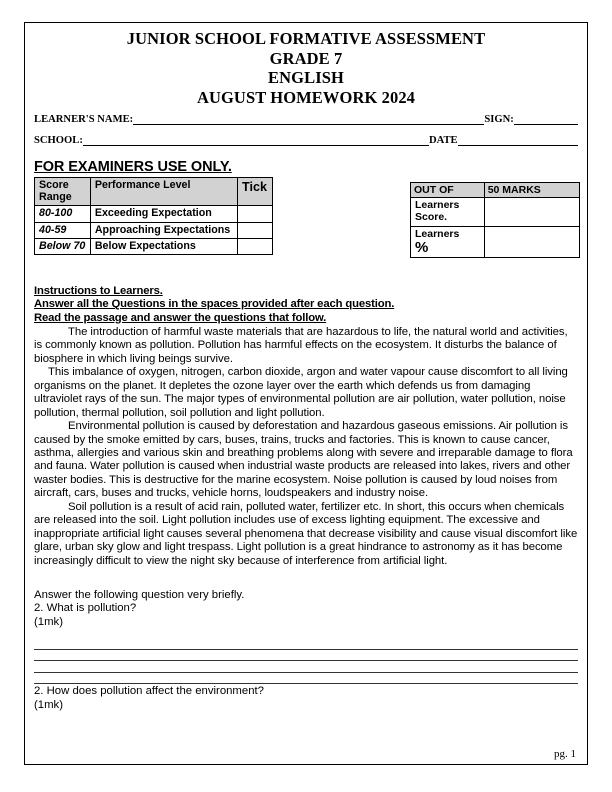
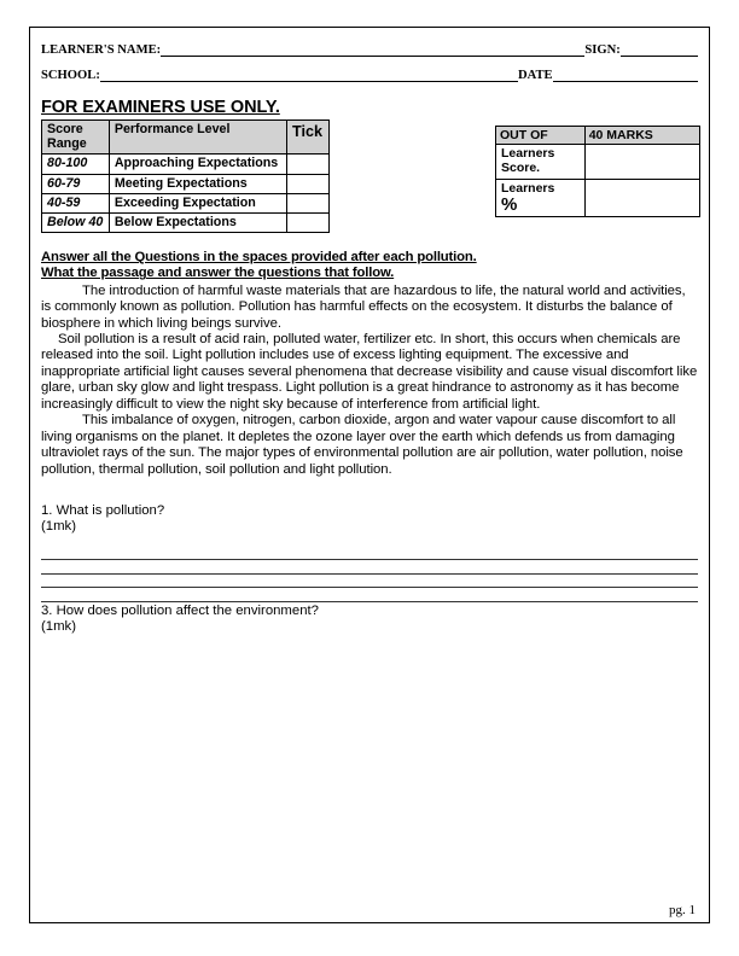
- JUNIOR SCHOOL FORMATIVE ASSESSMENT
- GRADE 7
- ENGLISH
- AUGUST HOMEWORK 2024
  LEARNER'S NAME:
  SIGN:
  SCHOOL:
  DATE
  FOR EXAMINERS USE ONLY.
  Score Range	Performance Level	Tick
- 80-100	Exceeding Expectation
+ 80-100	Approaching Expectations
+ 60-79	Meeting Expectations
- 40-59	Approaching Expectations
+ 40-59	Exceeding Expectation
- Below 70	Below Expectations
+ Below 40	Below Expectations
- OUT OF	50 MARKS
+ OUT OF	40 MARKS
  Learners Score.
  Learners %
- Instructions to Learners.
- Answer all the Questions in the spaces provided after each question.
+ Answer all the Questions in the spaces provided after each pollution.
- Read the passage and answer the questions that follow.
+ What the passage and answer the questions that follow.
  The introduction of harmful waste materials that are hazardous to life, the natural world and activities, is commonly known as pollution. Pollution has harmful effects on the ecosystem. It disturbs the balance of biosphere in which living beings survive.
- This imbalance of oxygen, nitrogen, carbon dioxide, argon and water vapour cause discomfort to all living organisms on the planet. It depletes the ozone layer over the earth which defends us from damaging ultraviolet rays of the sun. The major types of environmental pollution are air pollution, water pollution, noise pollution, thermal pollution, soil pollution and light pollution.
+ Soil pollution is a result of acid rain, polluted water, fertilizer etc. In short, this occurs when chemicals are released into the soil. Light pollution includes use of excess lighting equipment. The excessive and inappropriate artificial light causes several phenomena that decrease visibility and cause visual discomfort like glare, urban sky glow and light trespass. Light pollution is a great hindrance to astronomy as it has become increasingly difficult to view the night sky because of interference from artificial light.
- Environmental pollution is caused by deforestation and hazardous gaseous emissions. Air pollution is caused by the smoke emitted by cars, buses, trains, trucks and factories. This is known to cause cancer, asthma, allergies and various skin and breathing problems along with severe and irreparable damage to flora and fauna. Water pollution is caused when industrial waste products are released into lakes, rivers and other waster bodies. This is destructive for the marine ecosystem. Noise pollution is caused by loud noises from aircraft, cars, buses and trucks, vehicle horns, loudspeakers and industry noise.
- Soil pollution is a result of acid rain, polluted water, fertilizer etc. In short, this occurs when chemicals are released into the soil. Light pollution includes use of excess lighting equipment. The excessive and inappropriate artificial light causes several phenomena that decrease visibility and cause visual discomfort like glare, urban sky glow and light trespass. Light pollution is a great hindrance to astronomy as it has become increasingly difficult to view the night sky because of interference from artificial light.
+ This imbalance of oxygen, nitrogen, carbon dioxide, argon and water vapour cause discomfort to all living organisms on the planet. It depletes the ozone layer over the earth which defends us from damaging ultraviolet rays of the sun. The major types of environmental pollution are air pollution, water pollution, noise pollution, thermal pollution, soil pollution and light pollution.
- Answer the following question very briefly.
- 2. What is pollution?
+ 1. What is pollution?
  (1mk)
- 2. How does pollution affect the environment?
+ 3. How does pollution affect the environment?
  (1mk)
  pg. 1
